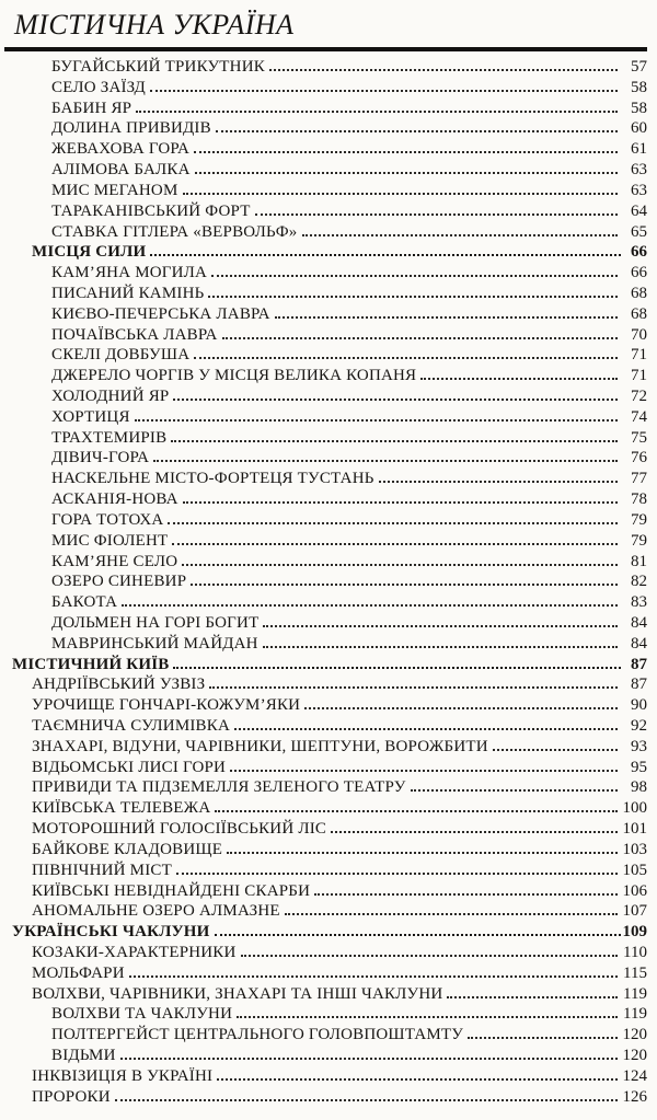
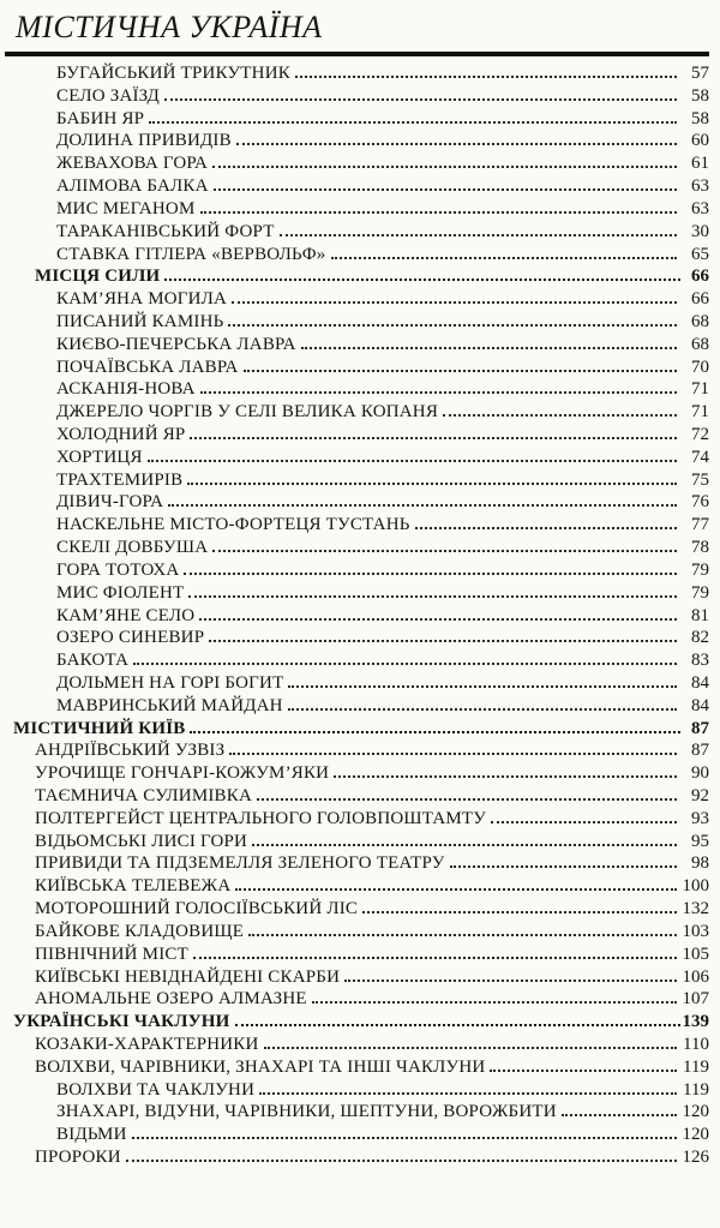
  МІСТИЧНА УКРАЇНА
  БУГАЙСЬКИЙ ТРИКУТНИК
  57
  СЕЛО ЗАЇЗД
  58
  БАБИН ЯР
  58
  ДОЛИНА ПРИВИДІВ
  60
  ЖЕВАХОВА ГОРА
  61
  АЛІМОВА БАЛКА
  63
  МИС МЕГАНОМ
  63
  ТАРАКАНІВСЬКИЙ ФОРТ
- 64
+ 30
  СТАВКА ГІТЛЕРА «ВЕРВОЛЬФ»
  65
  МІСЦЯ СИЛИ
  66
  КАМ’ЯНА МОГИЛА
  66
  ПИСАНИЙ КАМІНЬ
  68
  КИЄВО-ПЕЧЕРСЬКА ЛАВРА
  68
  ПОЧАЇВСЬКА ЛАВРА
  70
- СКЕЛІ ДОВБУША
+ АСКАНІЯ-НОВА
  71
- ДЖЕРЕЛО ЧОРГІВ У МІСЦЯ ВЕЛИКА КОПАНЯ
+ ДЖЕРЕЛО ЧОРГІВ У СЕЛІ ВЕЛИКА КОПАНЯ
  71
  ХОЛОДНИЙ ЯР
  72
  ХОРТИЦЯ
  74
  ТРАХТЕМИРІВ
  75
  ДІВИЧ-ГОРА
  76
  НАСКЕЛЬНЕ МІСТО-ФОРТЕЦЯ ТУСТАНЬ
  77
- АСКАНІЯ-НОВА
+ СКЕЛІ ДОВБУША
  78
  ГОРА ТОТОХА
  79
  МИС ФІОЛЕНТ
  79
  КАМ’ЯНЕ СЕЛО
  81
  ОЗЕРО СИНЕВИР
  82
  БАКОТА
  83
  ДОЛЬМЕН НА ГОРІ БОГИТ
  84
  МАВРИНСЬКИЙ МАЙДАН
  84
  МІСТИЧНИЙ КИЇВ
  87
  АНДРІЇВСЬКИЙ УЗВІЗ
  87
  УРОЧИЩЕ ГОНЧАРІ-КОЖУМ’ЯКИ
  90
  ТАЄМНИЧА СУЛИМІВКА
  92
- ЗНАХАРІ, ВІДУНИ, ЧАРІВНИКИ, ШЕПТУНИ, ВОРОЖБИТИ
+ ПОЛТЕРГЕЙСТ ЦЕНТРАЛЬНОГО ГОЛОВПОШТАМТУ
  93
  ВІДЬОМСЬКІ ЛИСІ ГОРИ
  95
  ПРИВИДИ ТА ПІДЗЕМЕЛЛЯ ЗЕЛЕНОГО ТЕАТРУ
  98
  КИЇВСЬКА ТЕЛЕВЕЖА
  100
  МОТОРОШНИЙ ГОЛОСІЇВСЬКИЙ ЛІС
- 101
+ 132
  БАЙКОВЕ КЛАДОВИЩЕ
  103
  ПІВНІЧНИЙ МІСТ
  105
  КИЇВСЬКІ НЕВІДНАЙДЕНІ СКАРБИ
  106
  АНОМАЛЬНЕ ОЗЕРО АЛМАЗНЕ
  107
  УКРАЇНСЬКІ ЧАКЛУНИ
- 109
+ 139
  КОЗАКИ-ХАРАКТЕРНИКИ
  110
- МОЛЬФАРИ
- 115
  ВОЛХВИ, ЧАРІВНИКИ, ЗНАХАРІ ТА ІНШІ ЧАКЛУНИ
  119
  ВОЛХВИ ТА ЧАКЛУНИ
  119
- ПОЛТЕРГЕЙСТ ЦЕНТРАЛЬНОГО ГОЛОВПОШТАМТУ
+ ЗНАХАРІ, ВІДУНИ, ЧАРІВНИКИ, ШЕПТУНИ, ВОРОЖБИТИ
  120
  ВІДЬМИ
  120
- ІНКВІЗИЦІЯ В УКРАЇНІ
- 124
  ПРОРОКИ
  126
